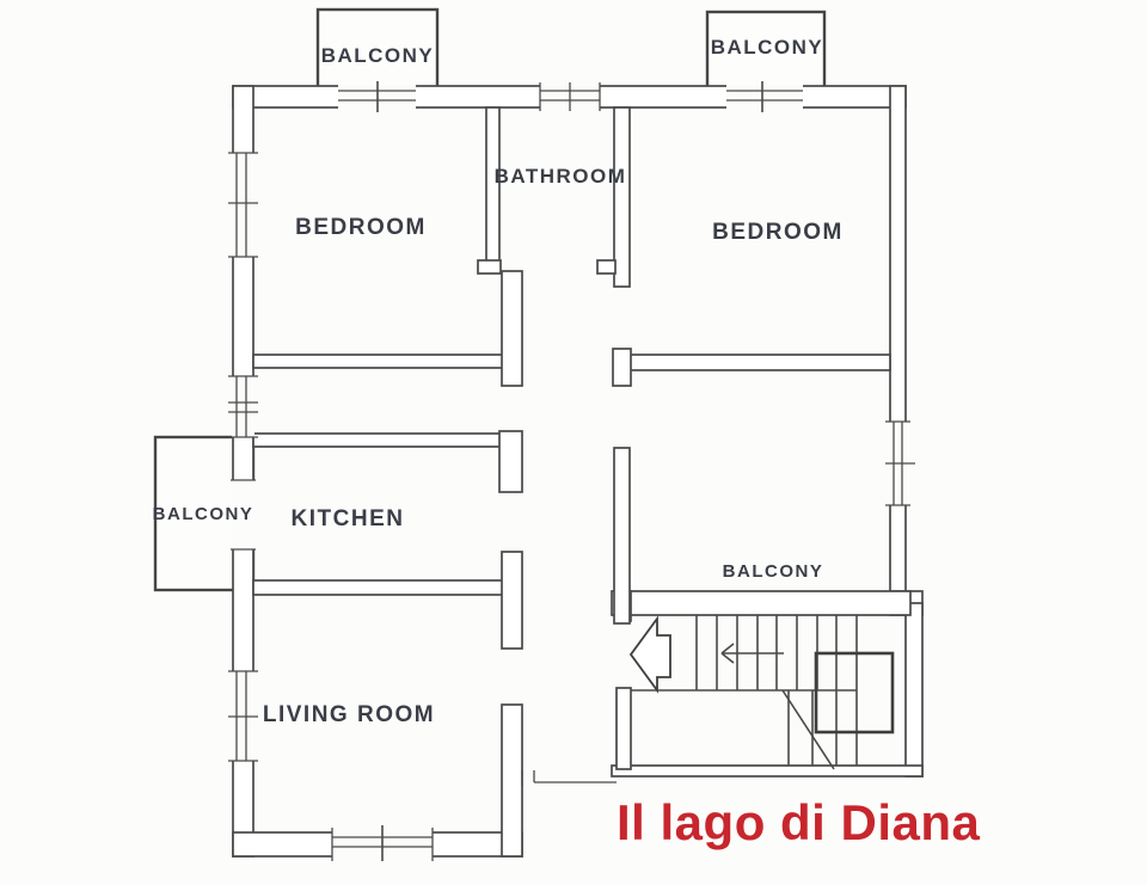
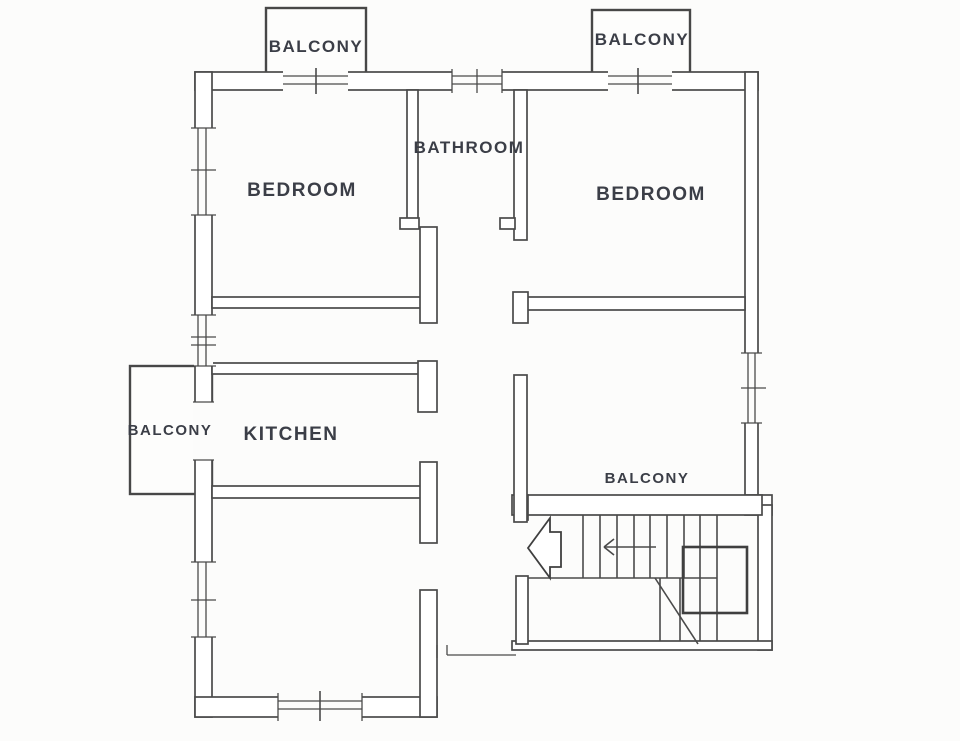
  BALCONY
  BALCONY
  BATHROOM
  BEDROOM
  BEDROOM
  BALCONY
  KITCHEN
  BALCONY
- LIVING ROOM
- Il lago di Diana
